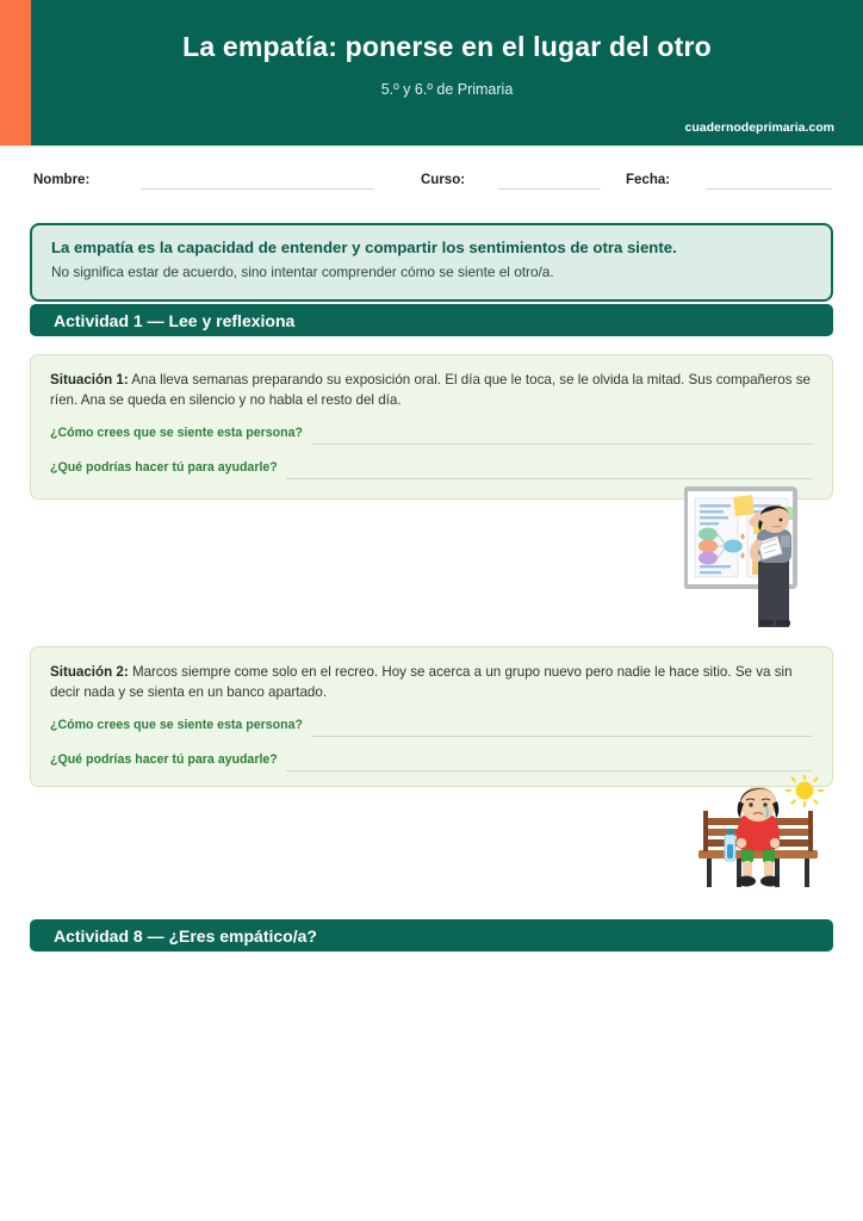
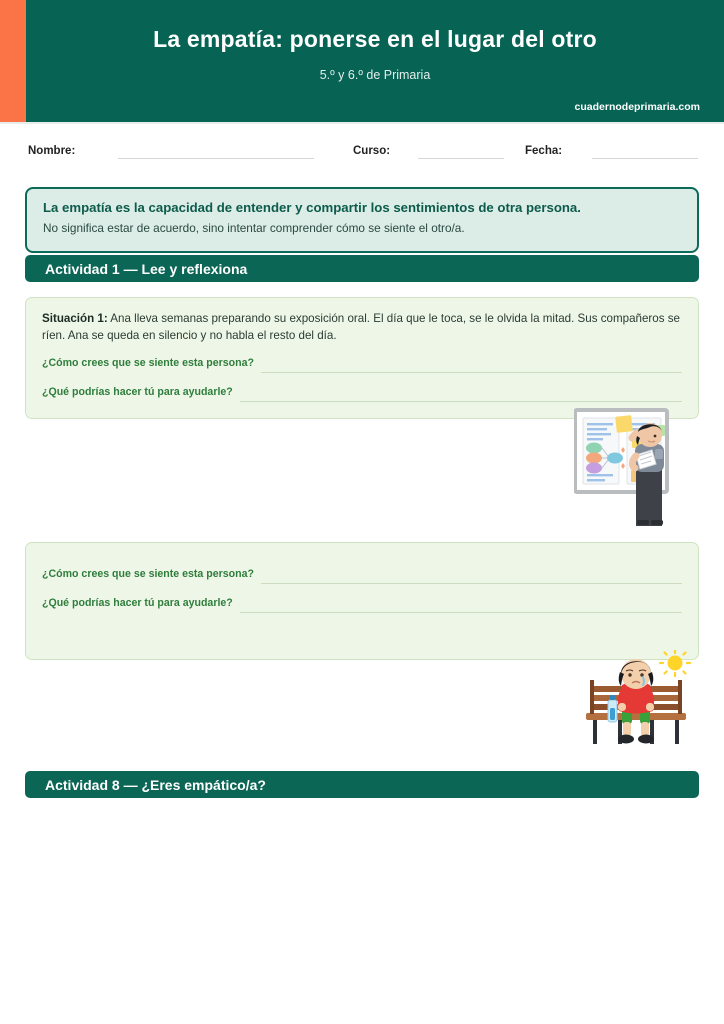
  La empatía: ponerse en el lugar del otro
  5.º y 6.º de Primaria
  cuadernodeprimaria.com
  Nombre:
  Curso:
  Fecha:
- La empatía es la capacidad de entender y compartir los sentimientos de otra siente.
+ La empatía es la capacidad de entender y compartir los sentimientos de otra persona.
  No significa estar de acuerdo, sino intentar comprender cómo se siente el otro/a.
  Actividad 1 — Lee y reflexiona
  Situación 1: Ana lleva semanas preparando su exposición oral. El día que le toca, se le olvida la mitad. Sus compañeros se ríen. Ana se queda en silencio y no habla el resto del día.
  ¿Cómo crees que se siente esta persona?
  ¿Qué podrías hacer tú para ayudarle?
- Situación 2: Marcos siempre come solo en el recreo. Hoy se acerca a un grupo nuevo pero nadie le hace sitio. Se va sin decir nada y se sienta en un banco apartado.
  ¿Cómo crees que se siente esta persona?
  ¿Qué podrías hacer tú para ayudarle?
  Actividad 8 — ¿Eres empático/a?
